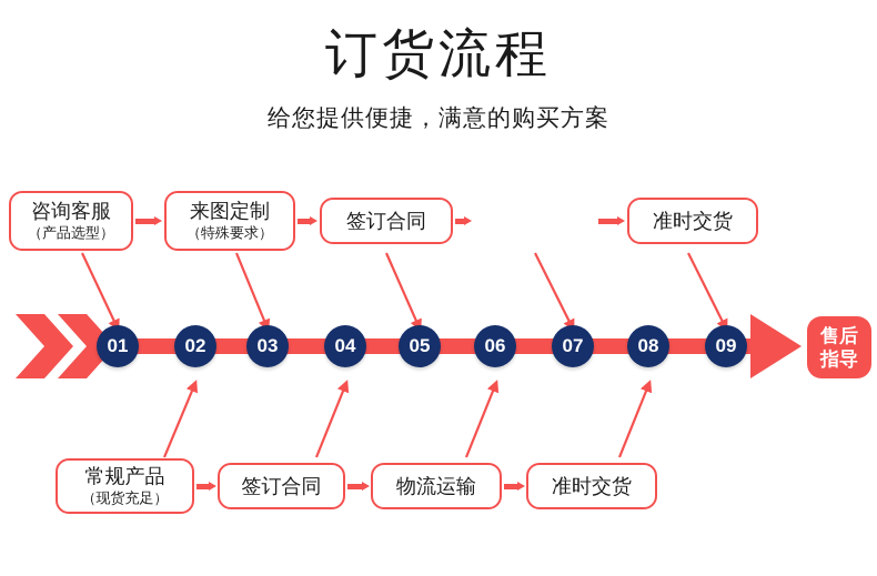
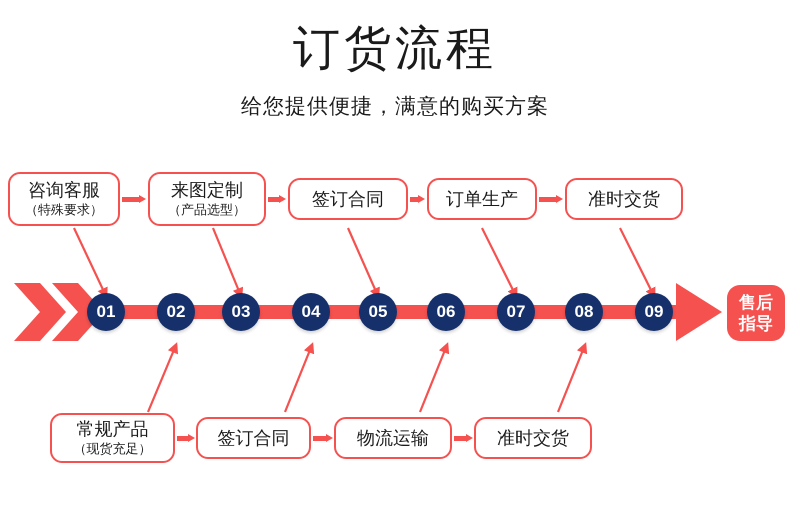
  订货流程
  给您提供便捷，满意的购买方案
  咨询客服
- （产品选型）
+ （特殊要求）
  来图定制
- （特殊要求）
+ （产品选型）
  签订合同
+ 订单生产
  准时交货
  01
  02
  03
  04
  05
  06
  07
  08
  09
  售后
  指导
  常规产品
  （现货充足）
  签订合同
  物流运输
  准时交货
